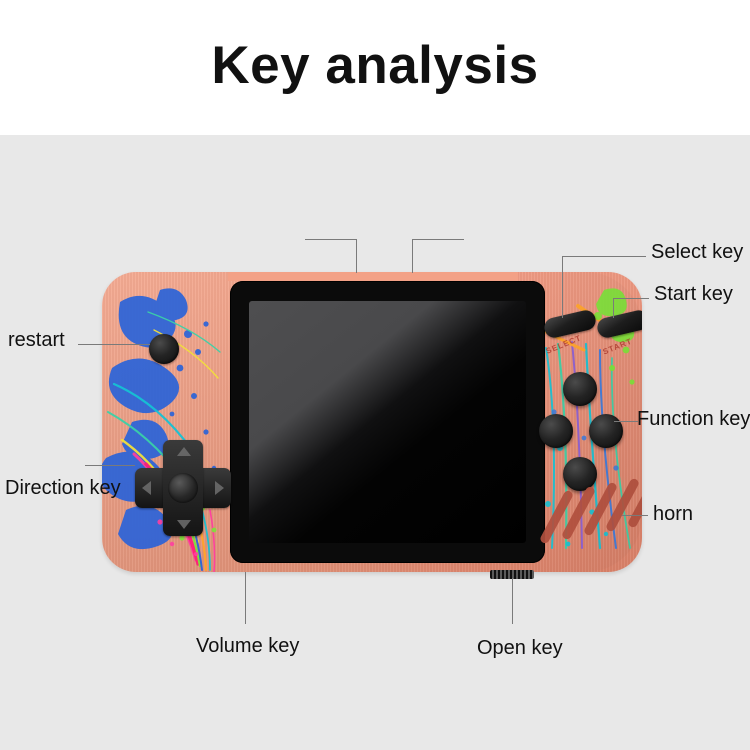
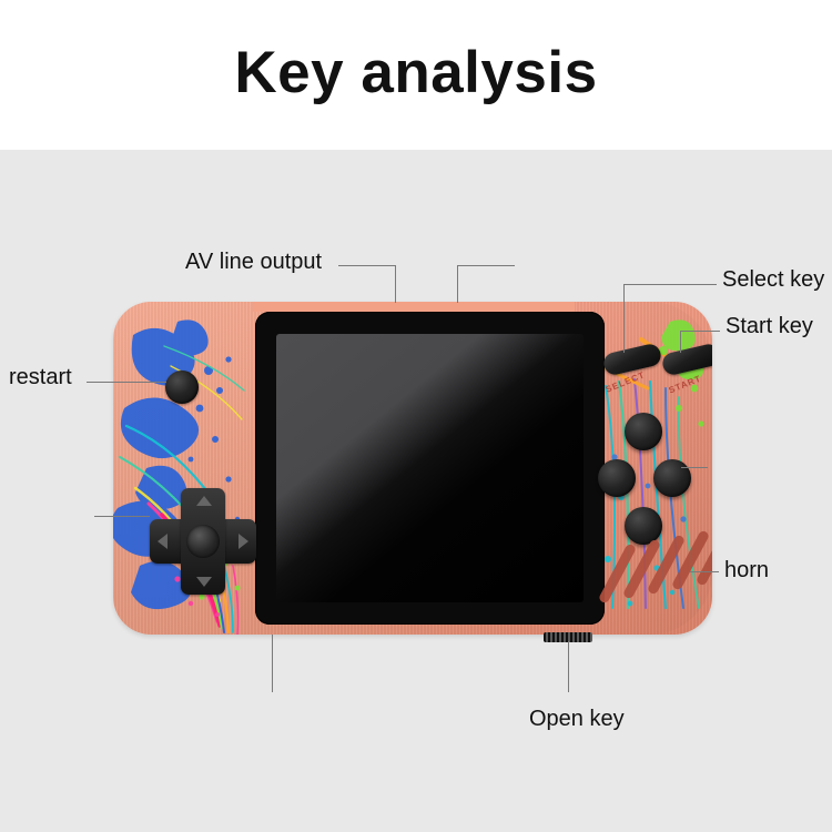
  Key analysis
+ AV line output
  Select key
  Start key
  restart
- Direction key
- Function key
  horn
- Volume key
  Open key
